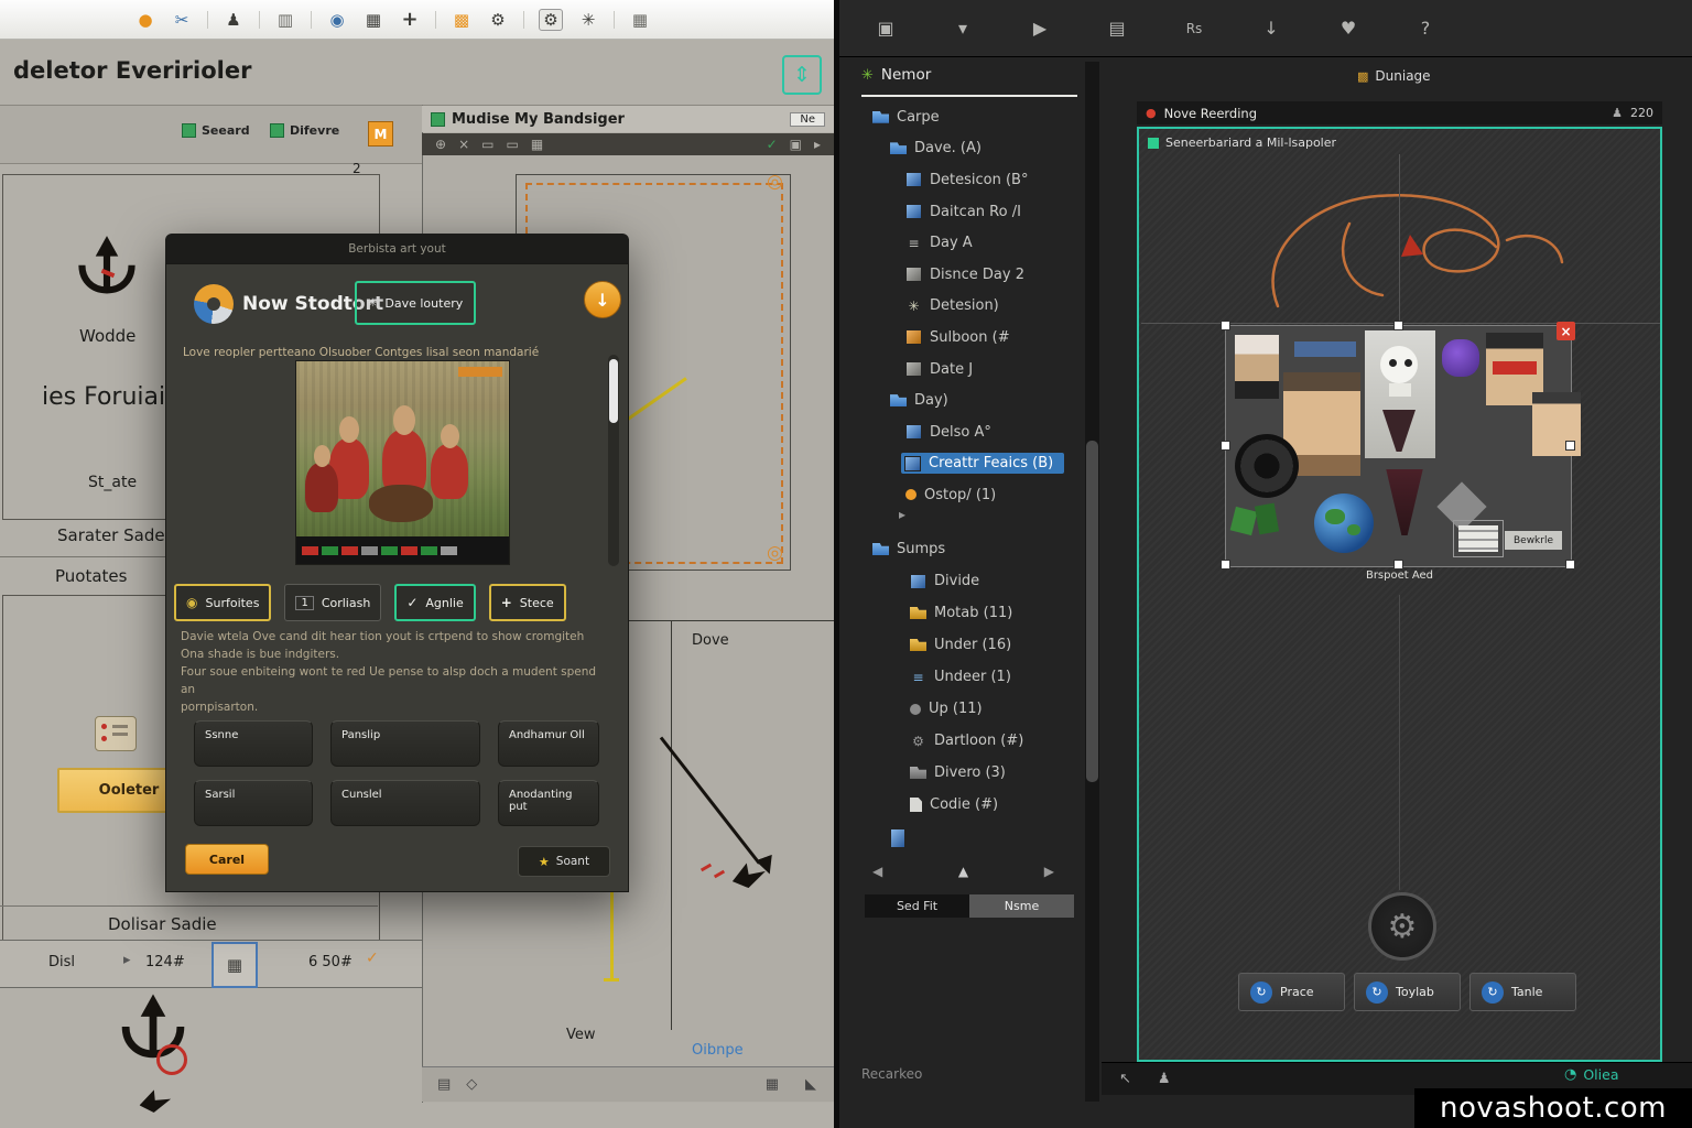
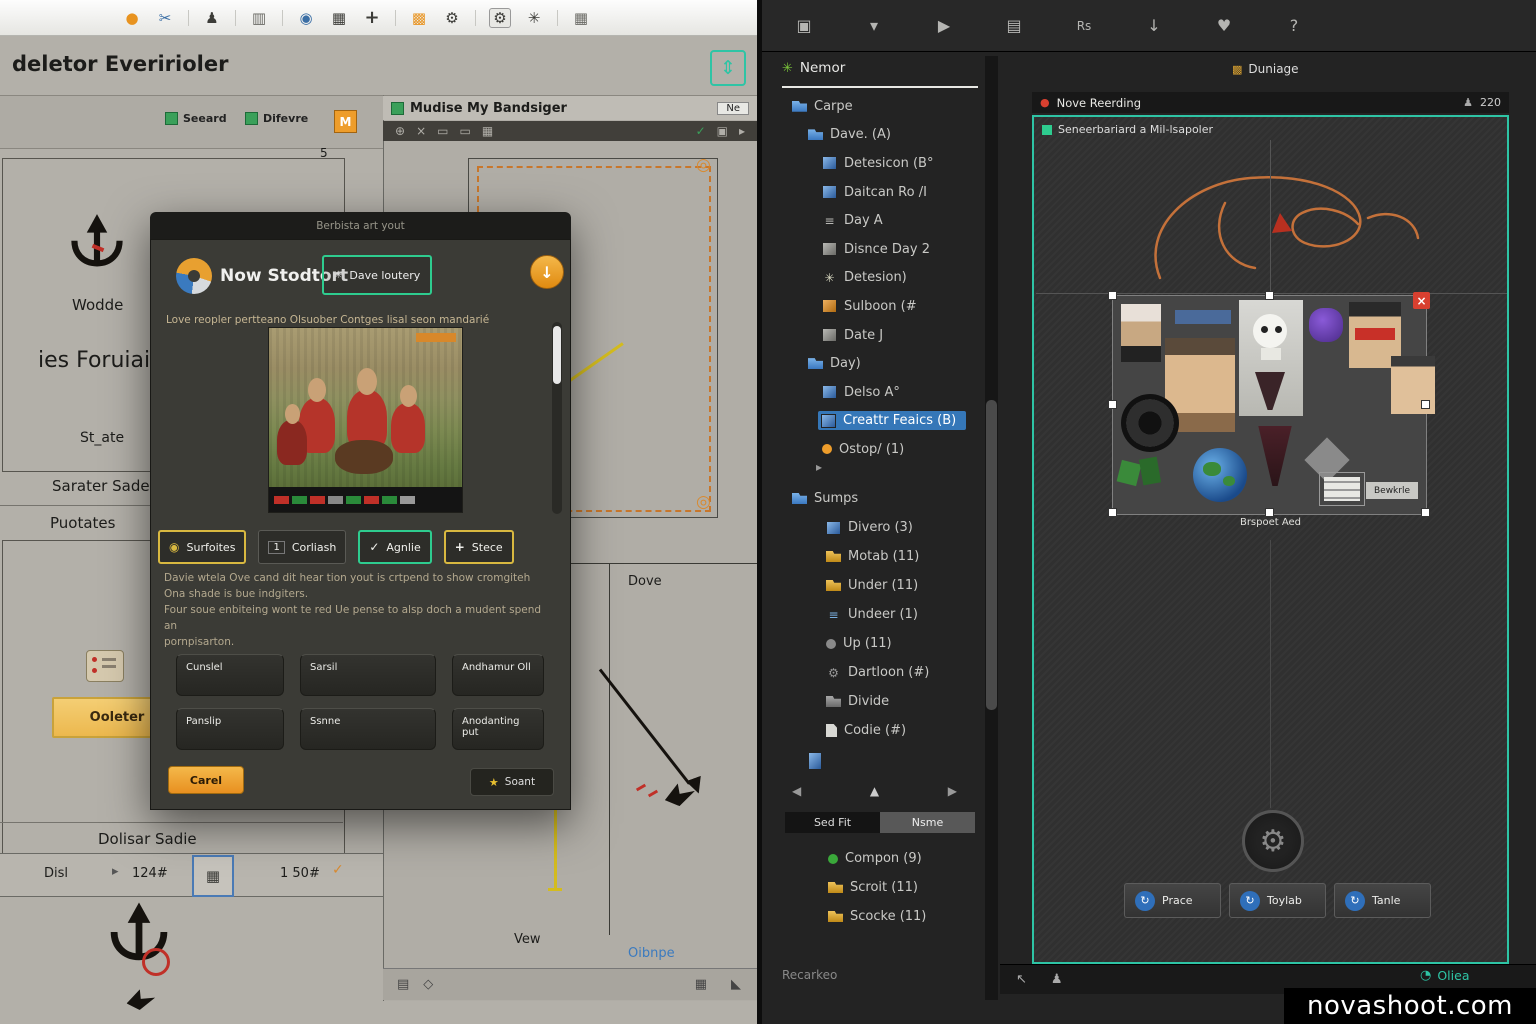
  ●
  ✂
  ♟
  ▥
  ◉
  ▦
  +
  ▩
  ⚙
  ⚙
  ✳
  ▦
  deletor Everirioler
  ⇕
  Seeard
  Difevre
  M
- 2
+ 5
  Wodde
  ies Foruiai
  St_ate
  Sarater Sade
  Puotates
  Ooleter
  Dolisar Sadie
  Disl
  ▸
  124#
  ▦
- 6 50#
+ 1 50#
  ✓
  Mudise My Bandsiger
  Ne
  ⊕
  ×
  ▭
  ▭
  ▦
  ✓
  ▣
  ▸
  ◎
  ◎
  Dove
  Vew
  Oibnpe
  ▤
  ◇
  ▦
  ◣
  Berbista art yout
  Now Stodtort
  ✳
  Dave loutery
  ↓
  Love reopler pertteano Olsuober Contges lisal seon mandarié
  ◉
  Surfoites
  1
  Corliash
  ✓
  Agnlie
  +
  Stece
  Davie wtela Ove cand dit hear tion yout is crtpend to show cromgiteh
  Ona shade is bue indgiters.
  Four soue enbiteing wont te red Ue pense to alsp doch a mudent spend an
  pornpisarton.
- Ssnne
+ Cunslel
- Panslip
+ Sarsil
  Andhamur Oll
- Sarsil
+ Panslip
- Cunslel
+ Ssnne
  Anodanting put
  Carel
  ★
  Soant
  ▣
  ▾
  ▶
  ▤
  Rs
  ↓
  ♥
  ?
  ✳
  Nemor
  Carpe
  Dave. (A)
  Detesicon (B°
  Daitcan Ro /I
  ≡
  Day A
  Disnce Day 2
  ✳
  Detesion)
  Sulboon (#
  Date J
  Day)
  Delso A°
  Creattr Feaics (B)
  Ostop/ (1)
  ▸
  Sumps
- Divide
+ Divero (3)
  Motab (11)
- Under (16)
+ Under (11)
  ≡
  Undeer (1)
  Up (11)
  ⚙
  Dartloon (#)
- Divero (3)
+ Divide
  Codie (#)
  ◀
  ▲
  ▶
  Sed Fit
  Nsme
+ Compon (9)
+ Scroit (11)
+ Scocke (11)
  Recarkeo
  ▩
  Duniage
  ●
  Nove Reerding
  ♟
  220
  Seneerbariard a Mil-lsapoler
  Bewkrle
  ×
  Brspoet Aed
  ⚙
  ↻
  Prace
  ↻
  Toylab
  ↻
  Tanle
  ↖
  ♟
  ◔
  Oliea
  novashoot.com
